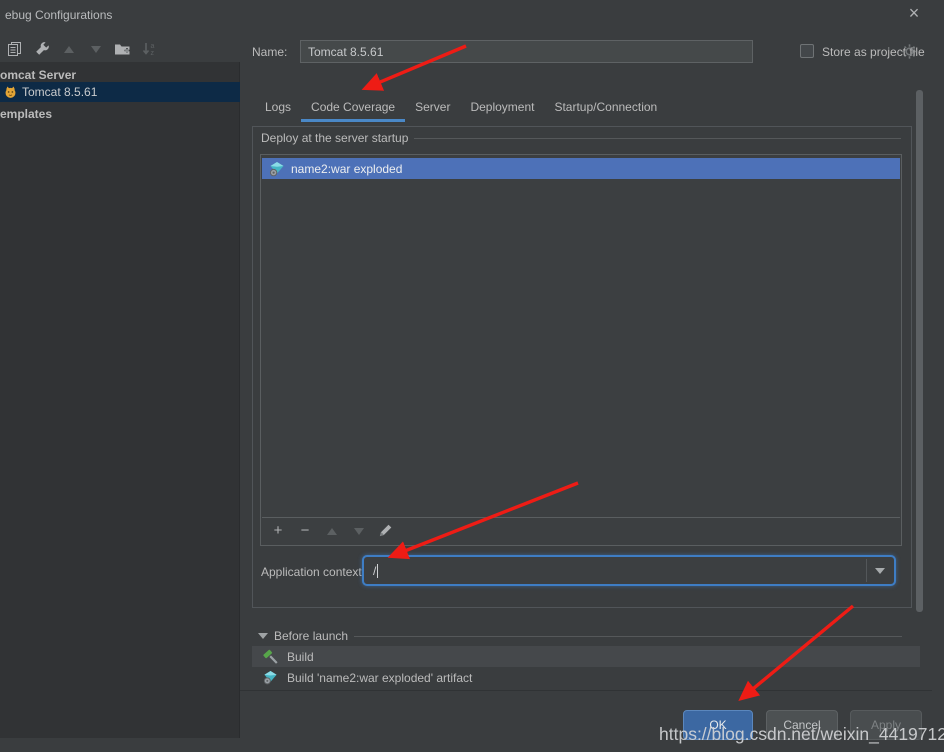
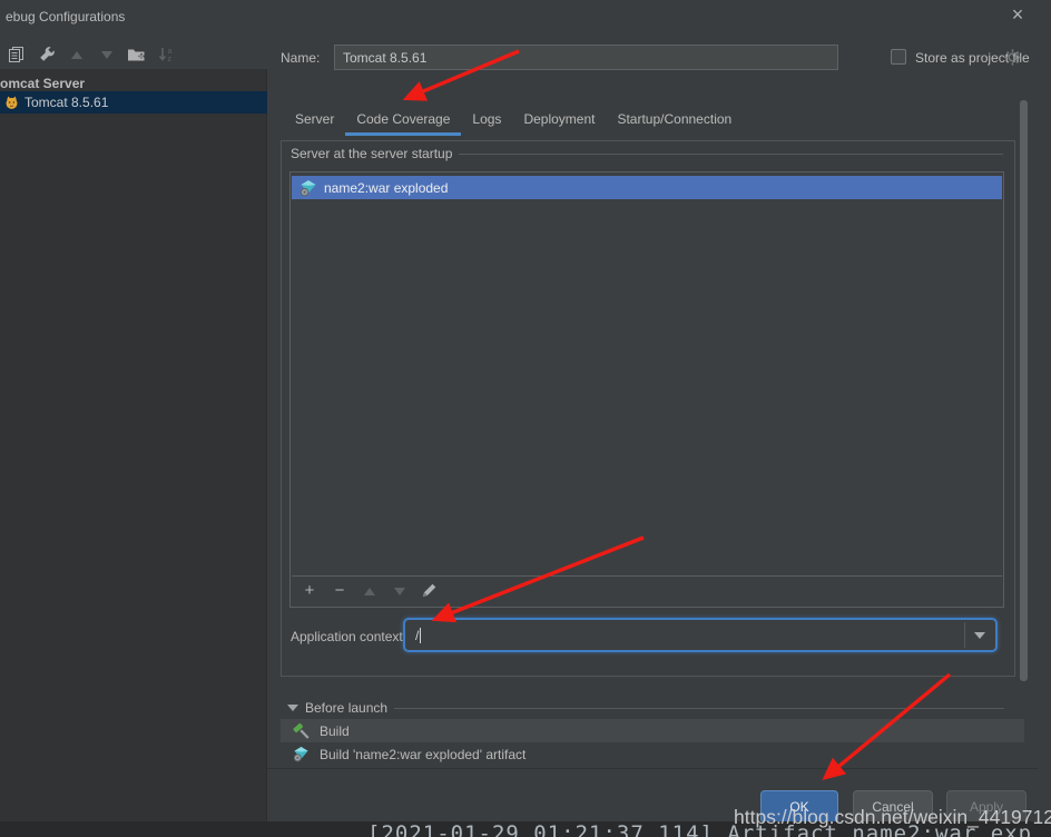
  ebug Configurations
  ×
  omcat Server
  Tomcat 8.5.61
- emplates
  Name:
  Tomcat 8.5.61
  Store as project file
- Logs
+ Server
  Code Coverage
- Server
+ Logs
  Deployment
  Startup/Connection
- Deploy at the server startup
+ Server at the server startup
  name2:war exploded
  +
  −
  Application context
  /
  Before launch
  Build
  Build 'name2:war exploded' artifact
  OK
  Cancel
  Apply
+ [2021-01-29 01:21:37,114] Artifact name2:war exp
  https://blog.csdn.net/weixin_4419712
